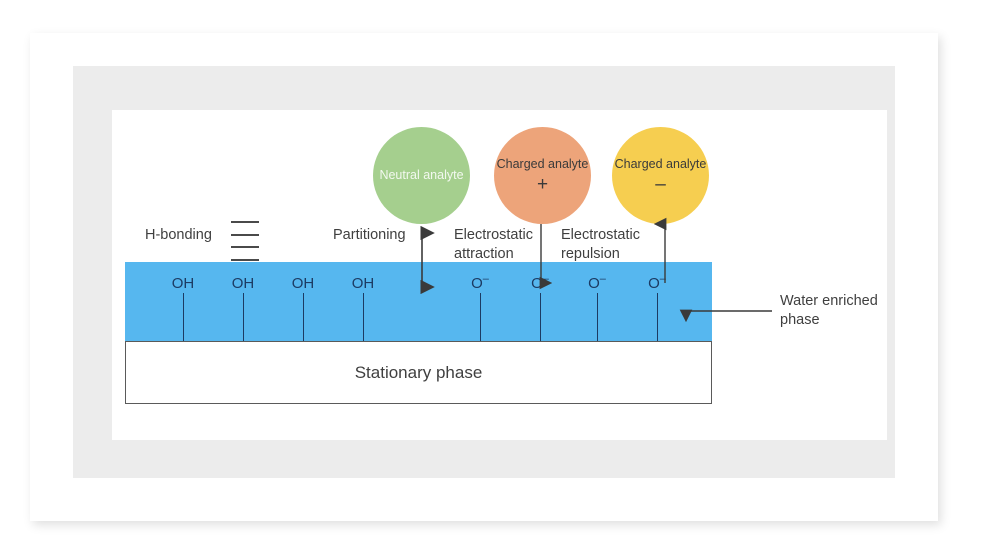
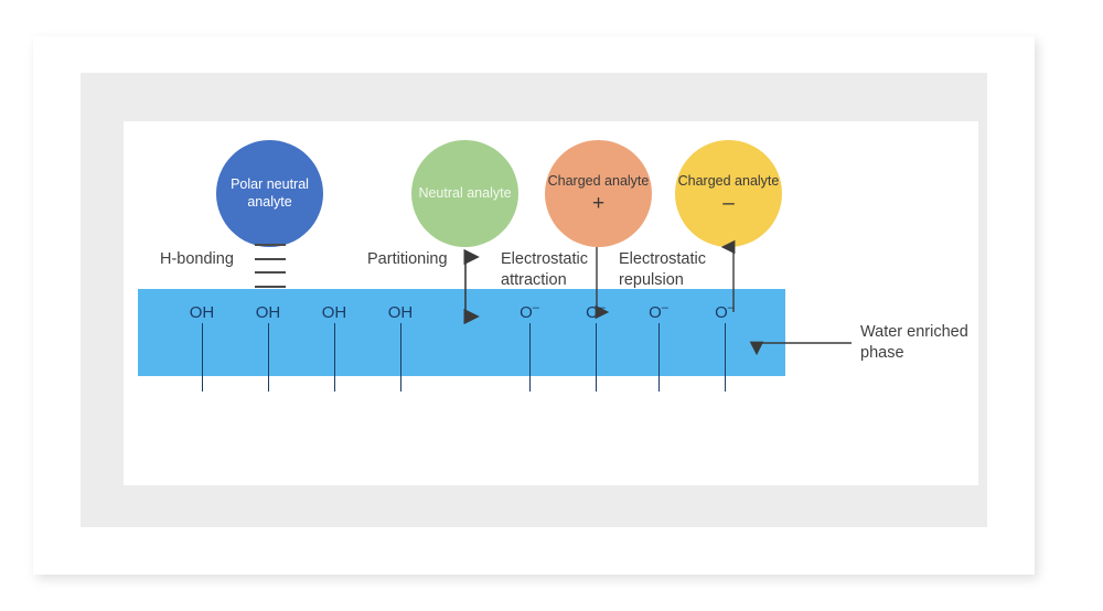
+ Polar neutral analyte
  Neutral analyte
  Charged analyte
  +
  Charged analyte
  –
  H-bonding
  Partitioning
  Electrostatic
  attraction
  Electrostatic
  repulsion
  OH
  OH
  OH
  OH
  O–
  O–
  O–
  O–
- Stationary phase
  Water enriched
  phase
